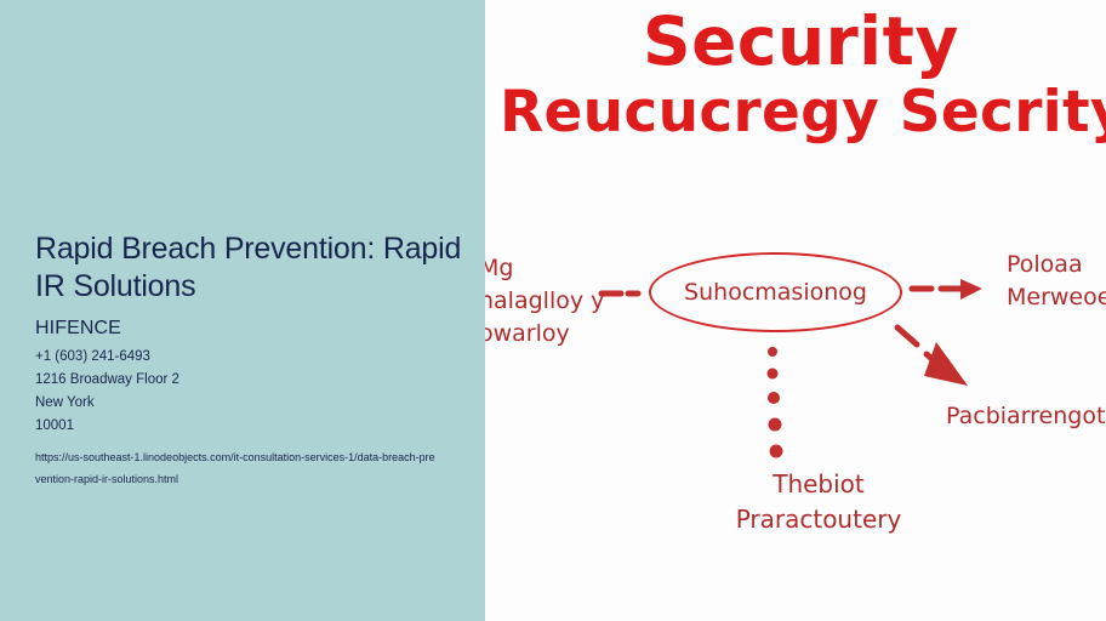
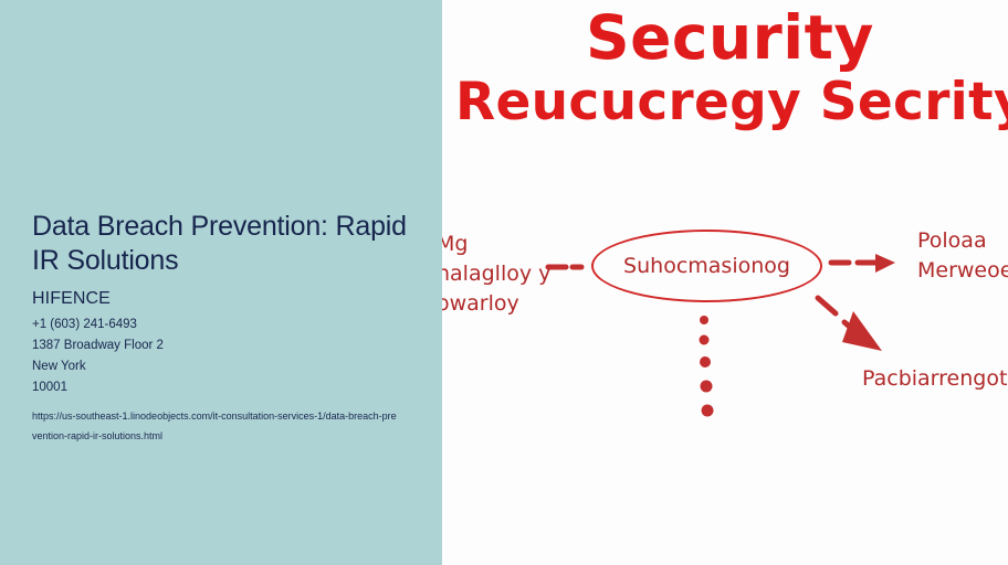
- Rapid Breach Prevention: Rapid IR Solutions
+ Data Breach Prevention: Rapid IR Solutions
  HIFENCE
  +1 (603) 241-6493
- 1216 Broadway Floor 2
+ 1387 Broadway Floor 2
  New York
  10001
  https://us-southeast-1.linodeobjects.com/it-consultation-services-1/data-breach-prevention-rapid-ir-solutions.html
  Security
  Reucucregy Secrit
  Suhocmasionog
  Mg
  halaglloy y
  owarloy
  Poloaa
  Merweoe
  Pacbiarrengot
- Thebiot
- Praractoutery
